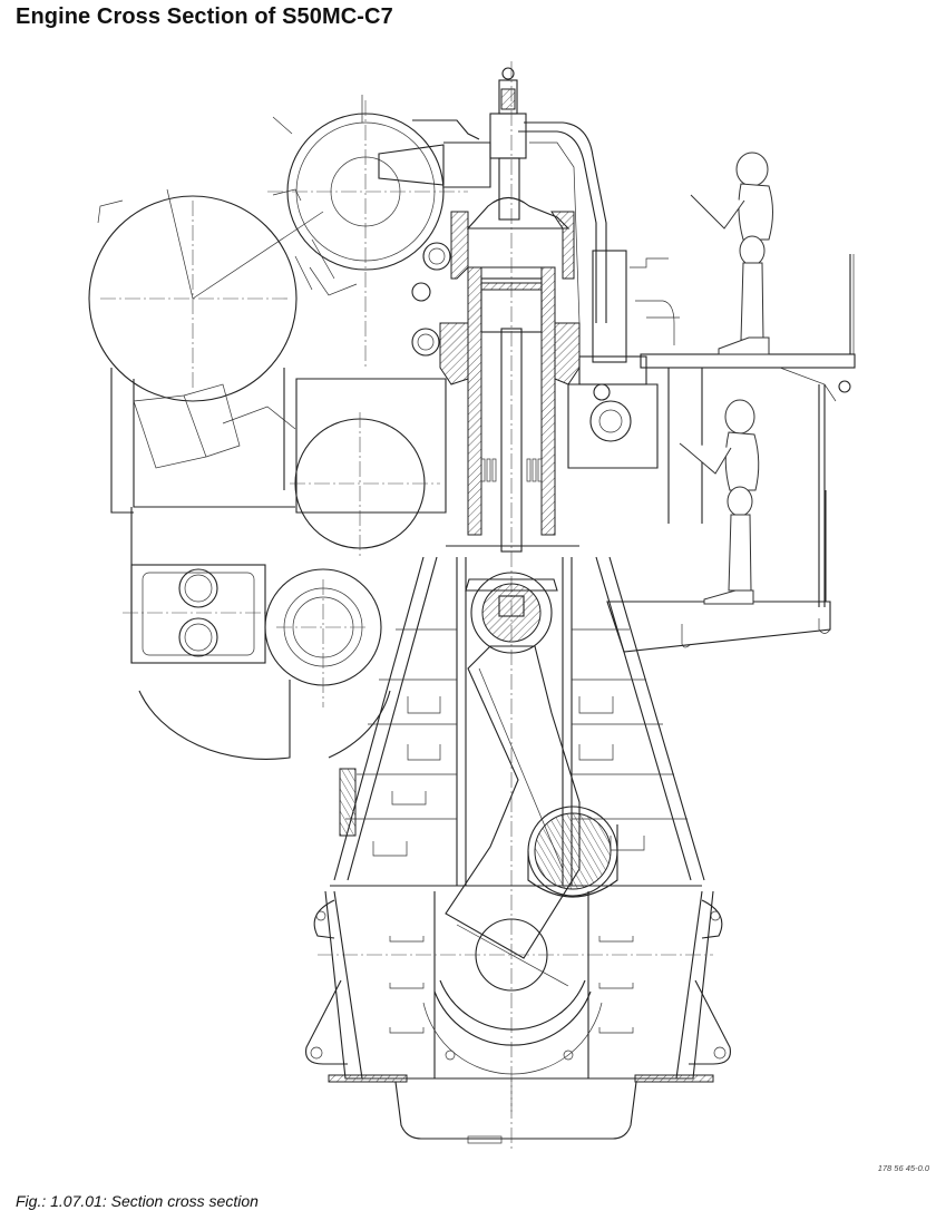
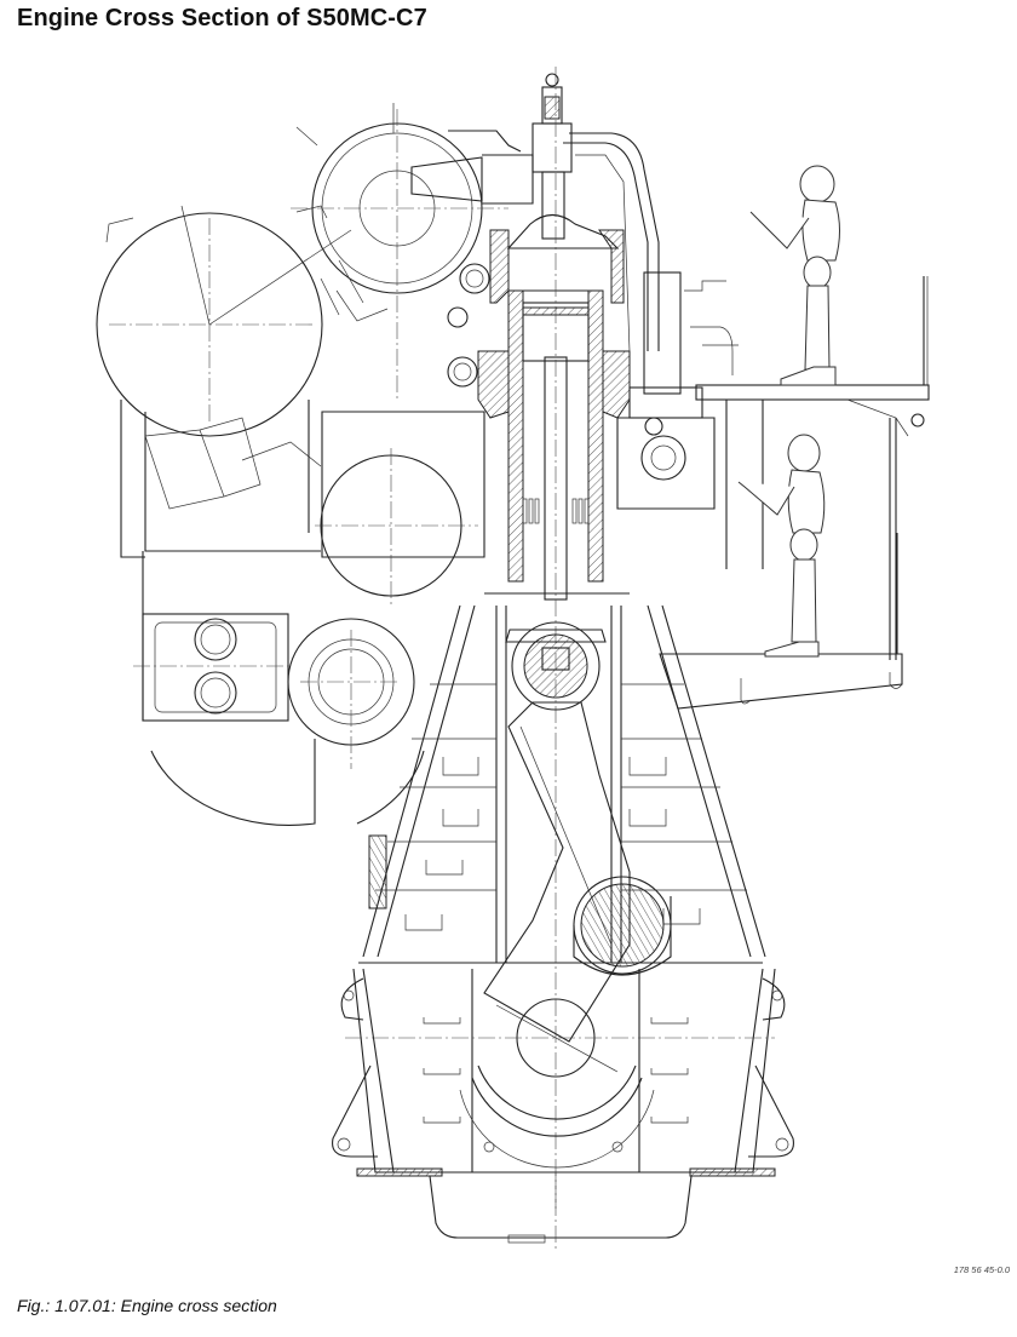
  Engine Cross Section of S50MC-C7
  178 56 45-0.0
- Fig.: 1.07.01: Section cross section
+ Fig.: 1.07.01: Engine cross section
